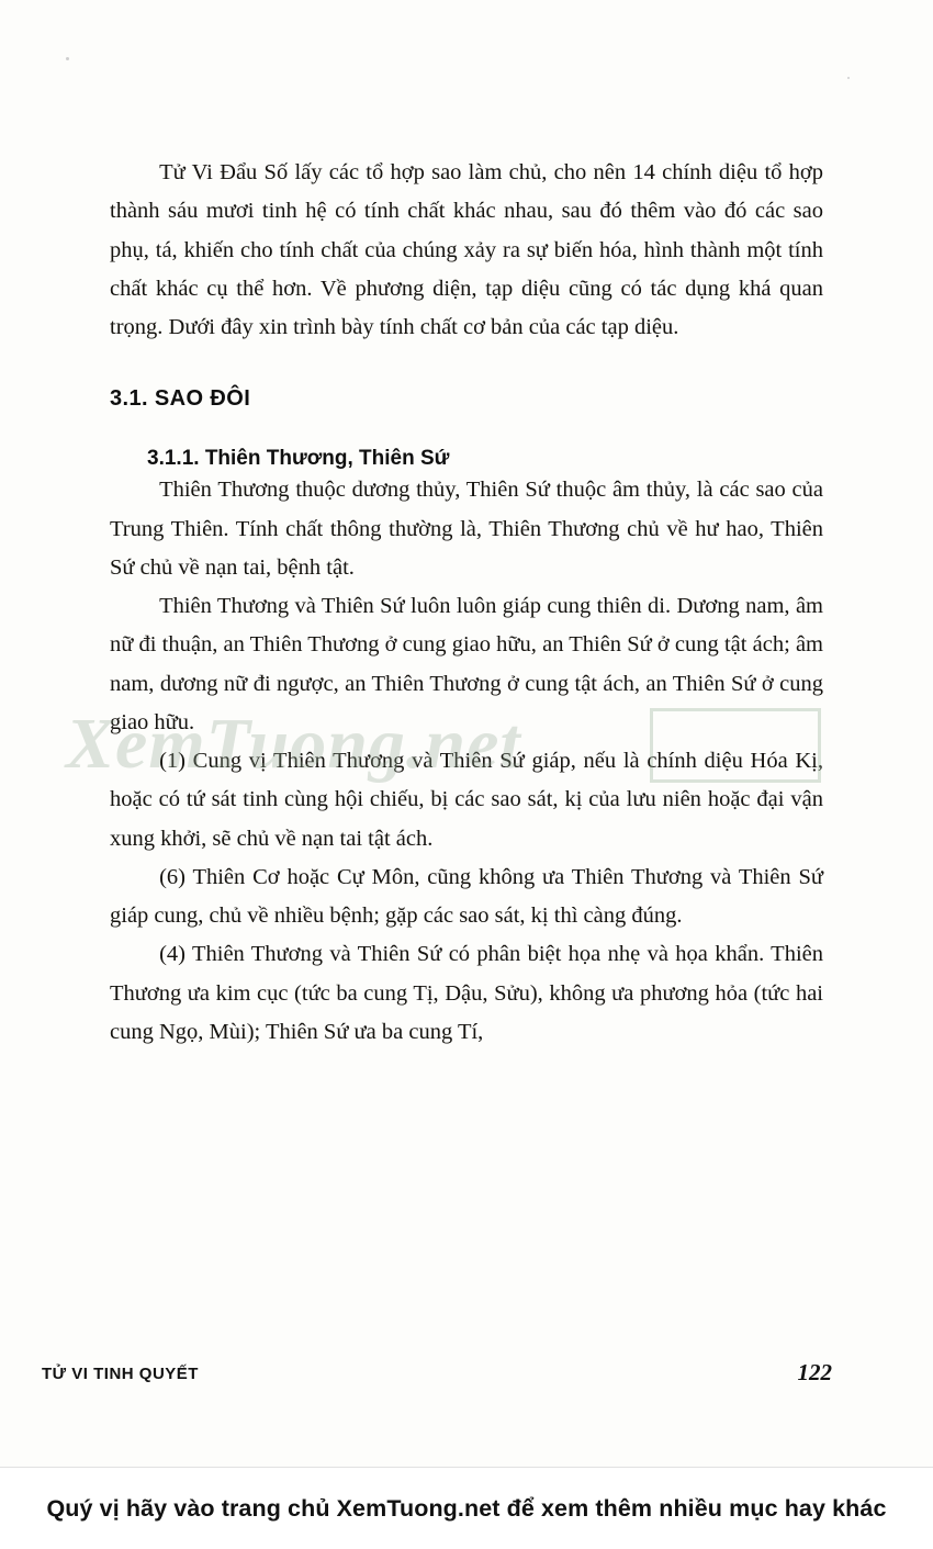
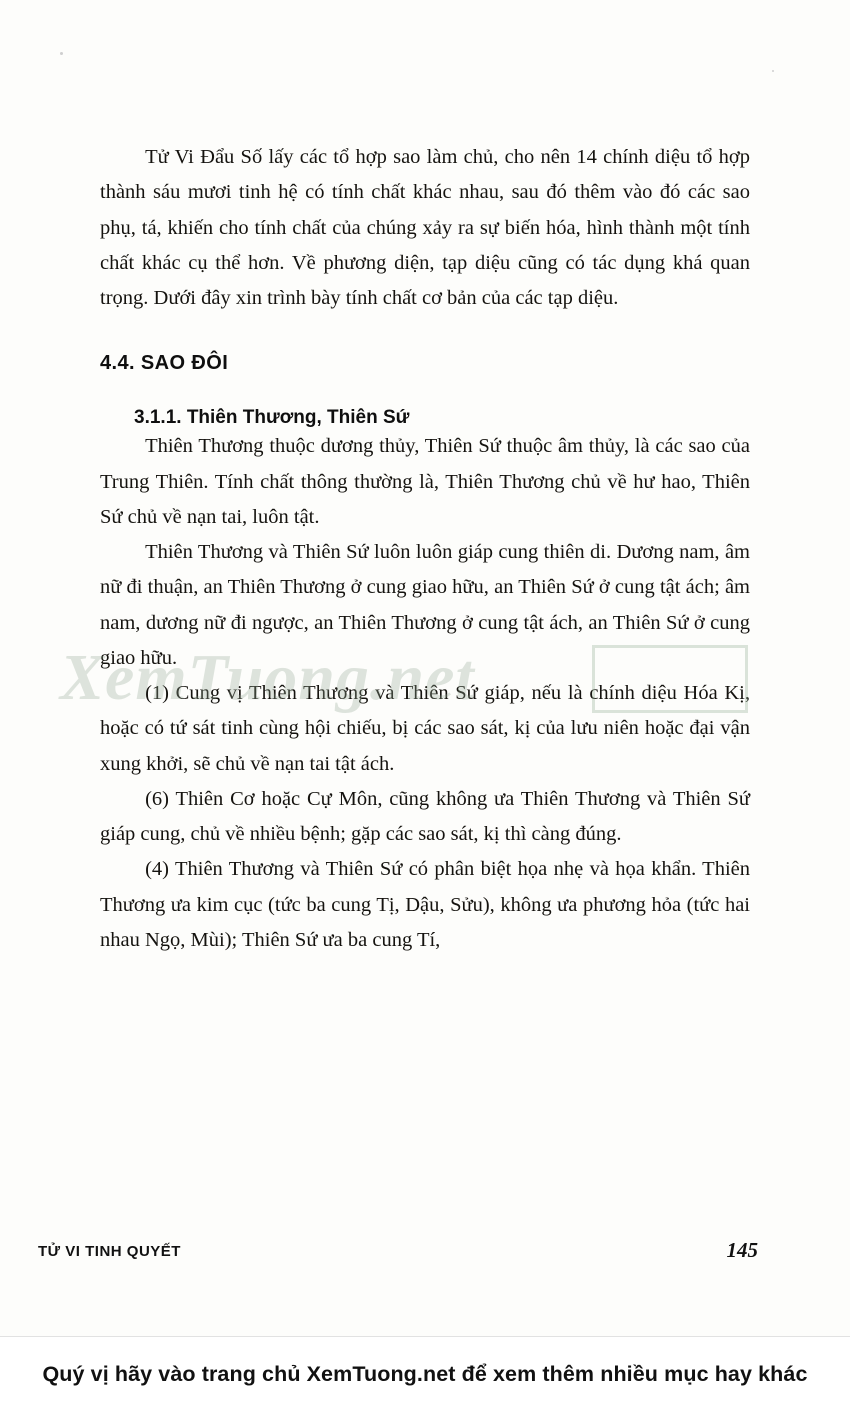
  Tử Vi Đẩu Số lấy các tổ hợp sao làm chủ, cho nên 14 chính diệu tổ hợp thành sáu mươi tinh hệ có tính chất khác nhau, sau đó thêm vào đó các sao phụ, tá, khiến cho tính chất của chúng xảy ra sự biến hóa, hình thành một tính chất khác cụ thể hơn. Về phương diện, tạp diệu cũng có tác dụng khá quan trọng. Dưới đây xin trình bày tính chất cơ bản của các tạp diệu.
- 3.1. SAO ĐÔI
+ 4.4. SAO ĐÔI
  3.1.1. Thiên Thương, Thiên Sứ
- Thiên Thương thuộc dương thủy, Thiên Sứ thuộc âm thủy, là các sao của Trung Thiên. Tính chất thông thường là, Thiên Thương chủ về hư hao, Thiên Sứ chủ về nạn tai, bệnh tật.
+ Thiên Thương thuộc dương thủy, Thiên Sứ thuộc âm thủy, là các sao của Trung Thiên. Tính chất thông thường là, Thiên Thương chủ về hư hao, Thiên Sứ chủ về nạn tai, luôn tật.
  Thiên Thương và Thiên Sứ luôn luôn giáp cung thiên di. Dương nam, âm nữ đi thuận, an Thiên Thương ở cung giao hữu, an Thiên Sứ ở cung tật ách; âm nam, dương nữ đi ngược, an Thiên Thương ở cung tật ách, an Thiên Sứ ở cung giao hữu.
  (1) Cung vị Thiên Thương và Thiên Sứ giáp, nếu là chính diệu Hóa Kị, hoặc có tứ sát tinh cùng hội chiếu, bị các sao sát, kị của lưu niên hoặc đại vận xung khởi, sẽ chủ về nạn tai tật ách.
  (6) Thiên Cơ hoặc Cự Môn, cũng không ưa Thiên Thương và Thiên Sứ giáp cung, chủ về nhiều bệnh; gặp các sao sát, kị thì càng đúng.
- (4) Thiên Thương và Thiên Sứ có phân biệt họa nhẹ và họa khẩn. Thiên Thương ưa kim cục (tức ba cung Tị, Dậu, Sửu), không ưa phương hỏa (tức hai cung Ngọ, Mùi); Thiên Sứ ưa ba cung Tí,
+ (4) Thiên Thương và Thiên Sứ có phân biệt họa nhẹ và họa khẩn. Thiên Thương ưa kim cục (tức ba cung Tị, Dậu, Sửu), không ưa phương hỏa (tức hai nhau Ngọ, Mùi); Thiên Sứ ưa ba cung Tí,
  XemTuong.net
  TỬ VI TINH QUYẾT
- 122
+ 145
  Quý vị hãy vào trang chủ XemTuong.net để xem thêm nhiều mục hay khác
